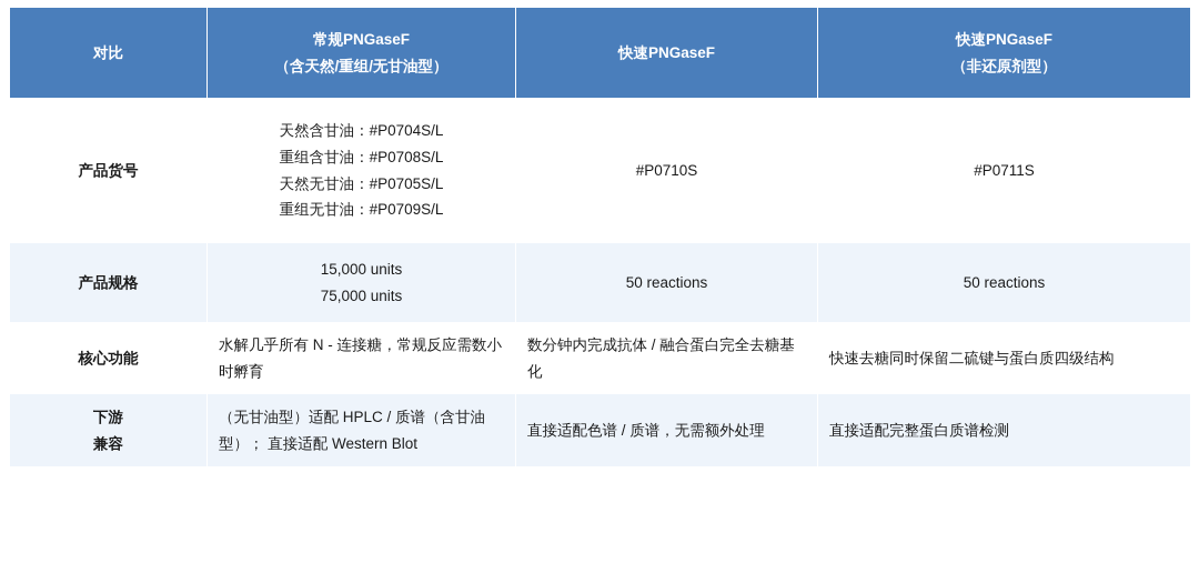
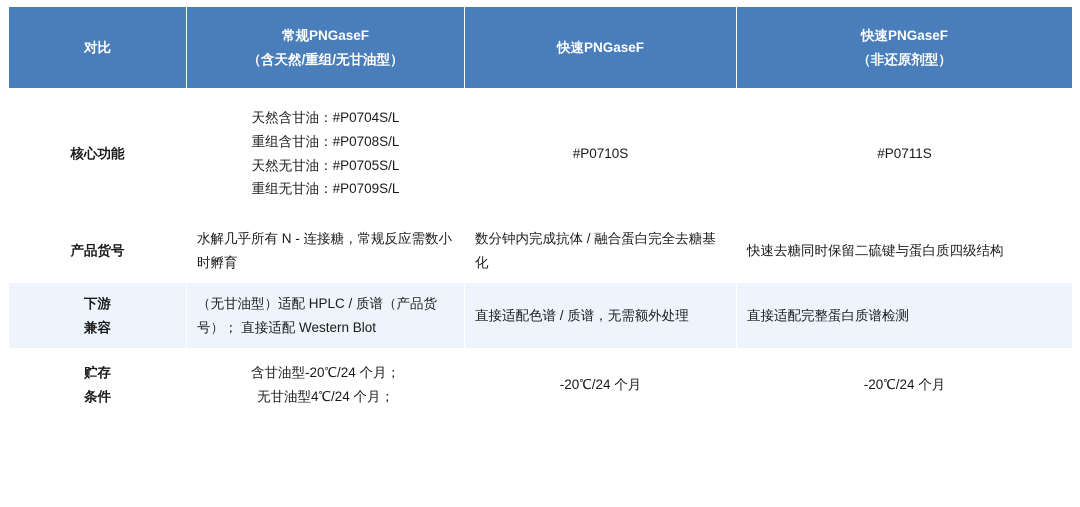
  对比	常规PNGaseF （含天然/重组/无甘油型）	快速PNGaseF	快速PNGaseF （非还原剂型）
- 产品货号	天然含甘油：#P0704S/L 重组含甘油：#P0708S/L 天然无甘油：#P0705S/L 重组无甘油：#P0709S/L	#P0710S	#P0711S
+ 核心功能	天然含甘油：#P0704S/L 重组含甘油：#P0708S/L 天然无甘油：#P0705S/L 重组无甘油：#P0709S/L	#P0710S	#P0711S
- 产品规格	15,000 units 75,000 units	50 reactions	50 reactions
- 核心功能	水解几乎所有 N - 连接糖，常规反应需数小时孵育	数分钟内完成抗体 / 融合蛋白完全去糖基化	快速去糖同时保留二硫键与蛋白质四级结构
+ 产品货号	水解几乎所有 N - 连接糖，常规反应需数小时孵育	数分钟内完成抗体 / 融合蛋白完全去糖基化	快速去糖同时保留二硫键与蛋白质四级结构
- 下游 兼容	（无甘油型）适配 HPLC / 质谱（含甘油型）； 直接适配 Western Blot	直接适配色谱 / 质谱，无需额外处理	直接适配完整蛋白质谱检测
+ 下游 兼容	（无甘油型）适配 HPLC / 质谱（产品货号）； 直接适配 Western Blot	直接适配色谱 / 质谱，无需额外处理	直接适配完整蛋白质谱检测
+ 贮存 条件	含甘油型-20℃/24 个月； 无甘油型4℃/24 个月；	-20℃/24 个月	-20℃/24 个月
